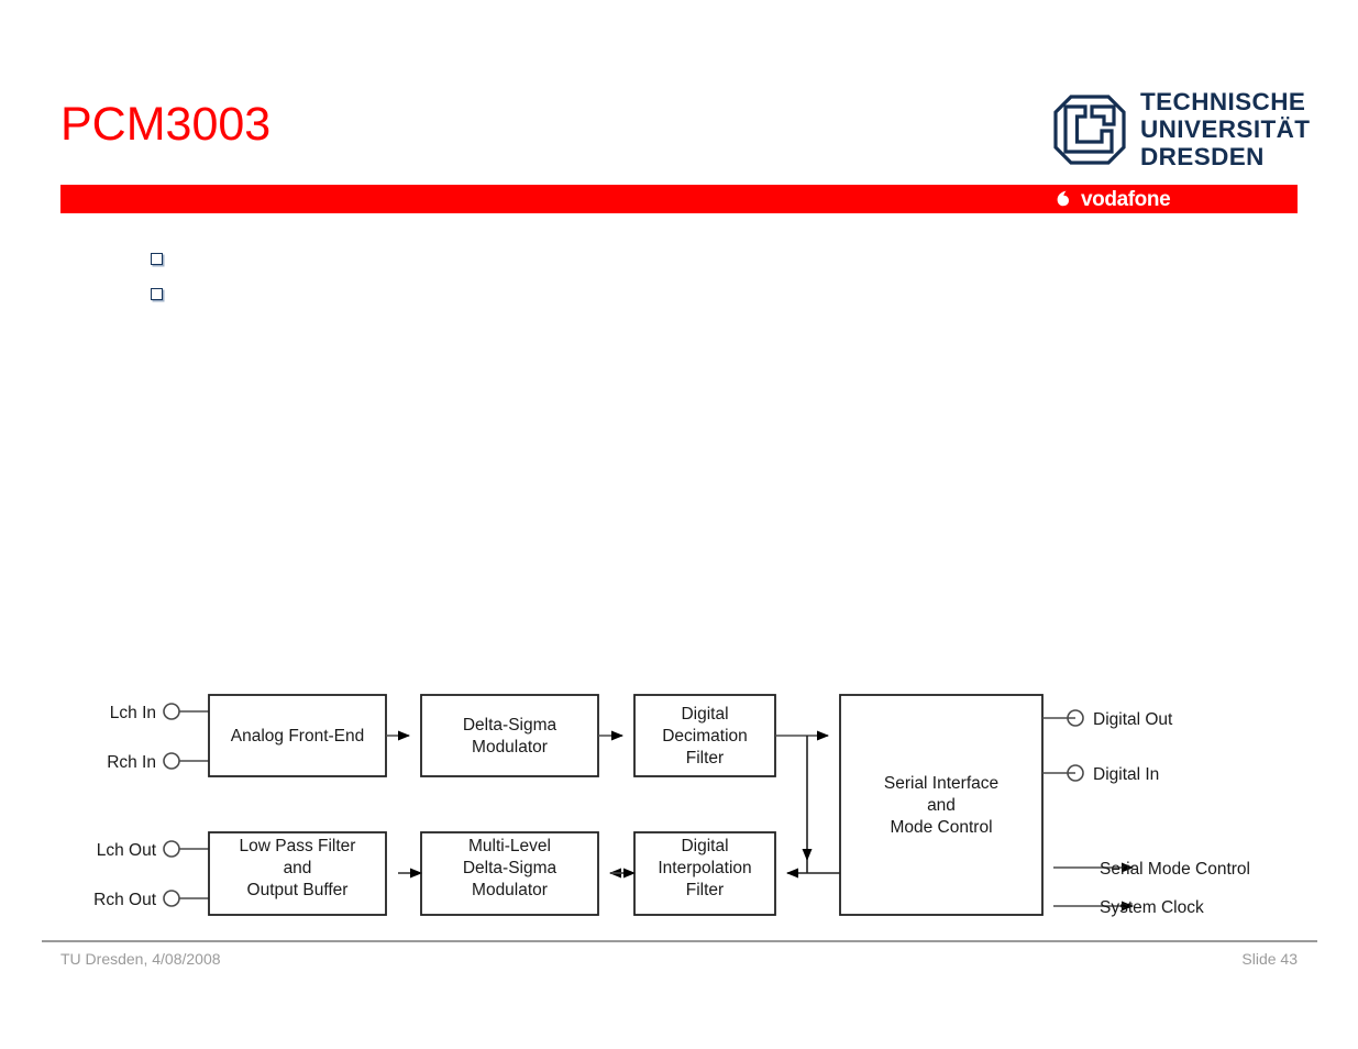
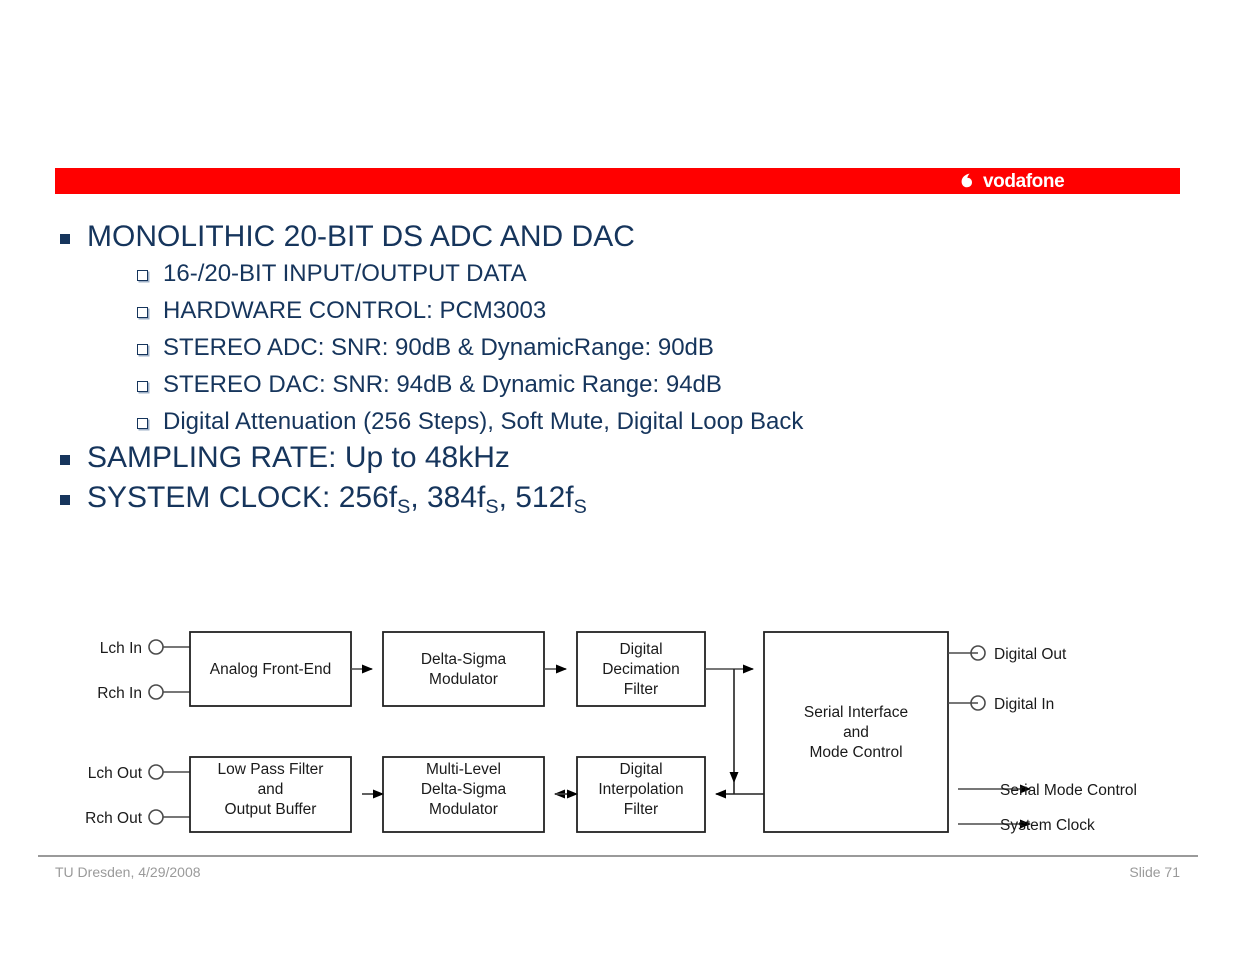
- PCM3003
- TECHNISCHE
- UNIVERSITÄT
- DRESDEN
  vodafone
+ MONOLITHIC 20-BIT DS ADC AND DAC
+ 16-/20-BIT INPUT/OUTPUT DATA
+ HARDWARE CONTROL: PCM3003
+ STEREO ADC: SNR: 90dB & DynamicRange: 90dB
+ STEREO DAC: SNR: 94dB & Dynamic Range: 94dB
+ Digital Attenuation (256 Steps), Soft Mute, Digital Loop Back
+ SAMPLING RATE: Up to 48kHz
+ SYSTEM CLOCK: 256fS, 384fS, 512fS
  Analog Front-End
  Delta-Sigma
  Modulator
  Digital
  Decimation
  Filter
  Serial Interface
  and
  Mode Control
  Low Pass Filter
  and
  Output Buffer
  Multi-Level
  Delta-Sigma
  Modulator
  Digital
  Interpolation
  Filter
  Lch In
  Rch In
  Lch Out
  Rch Out
  Digital Out
  Digital In
  Serial Mode Control
  System Clock
- TU Dresden, 4/08/2008
+ TU Dresden, 4/29/2008
- Slide 43
+ Slide 71
